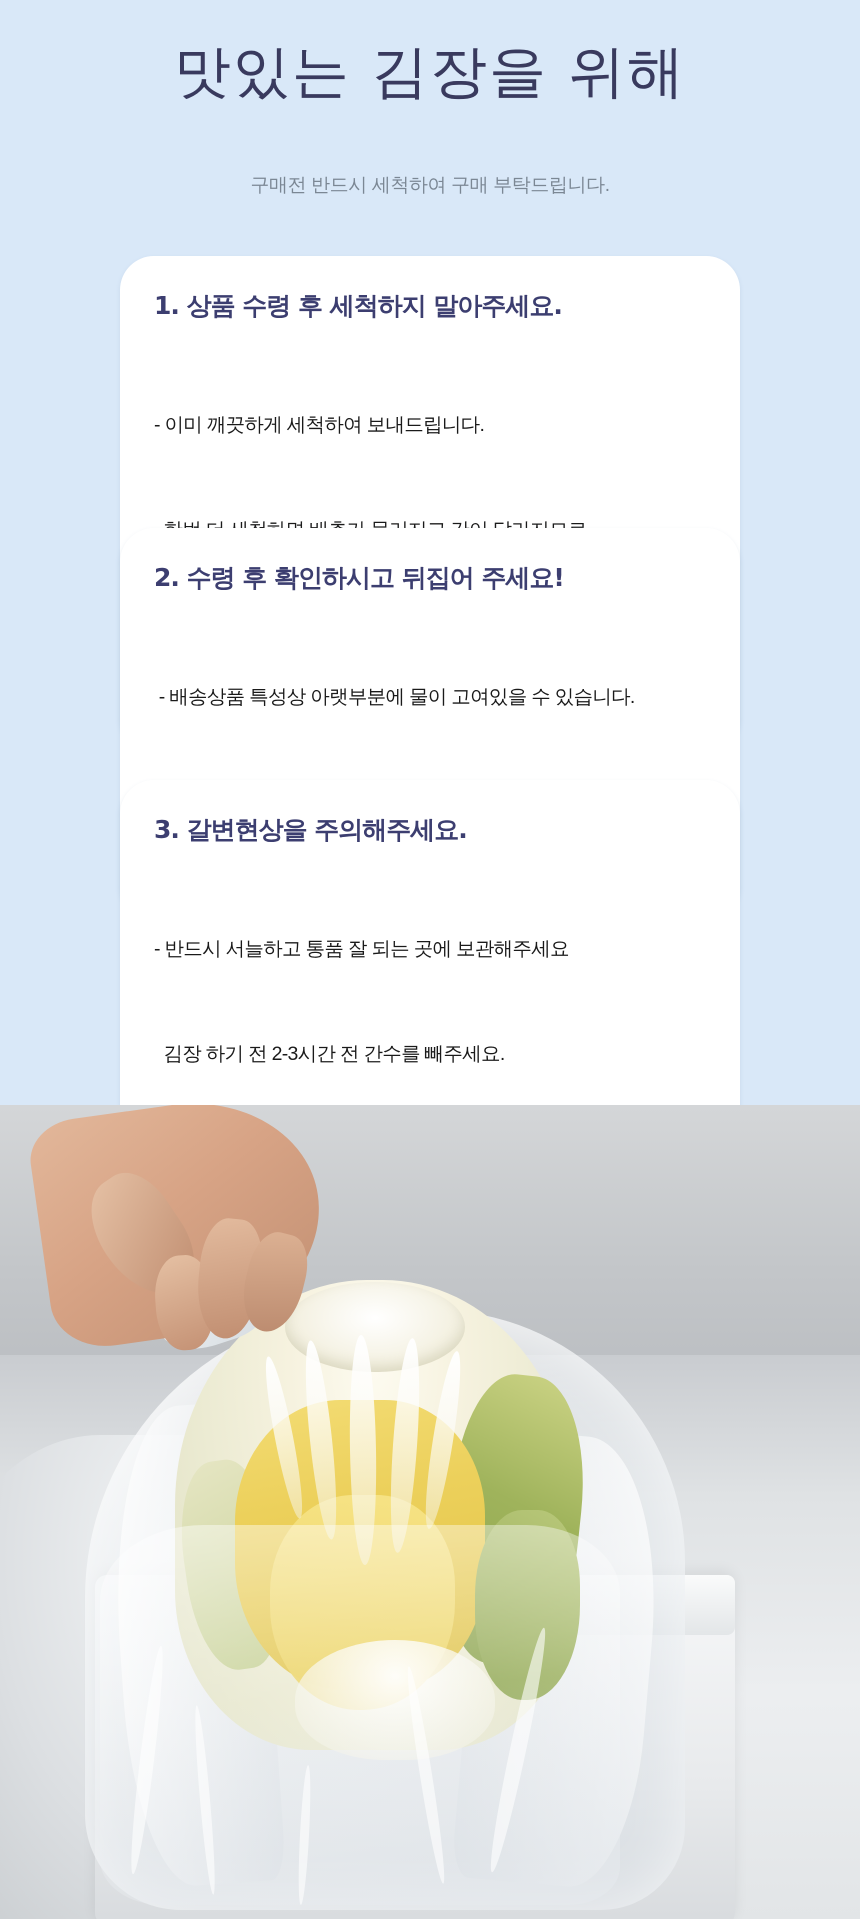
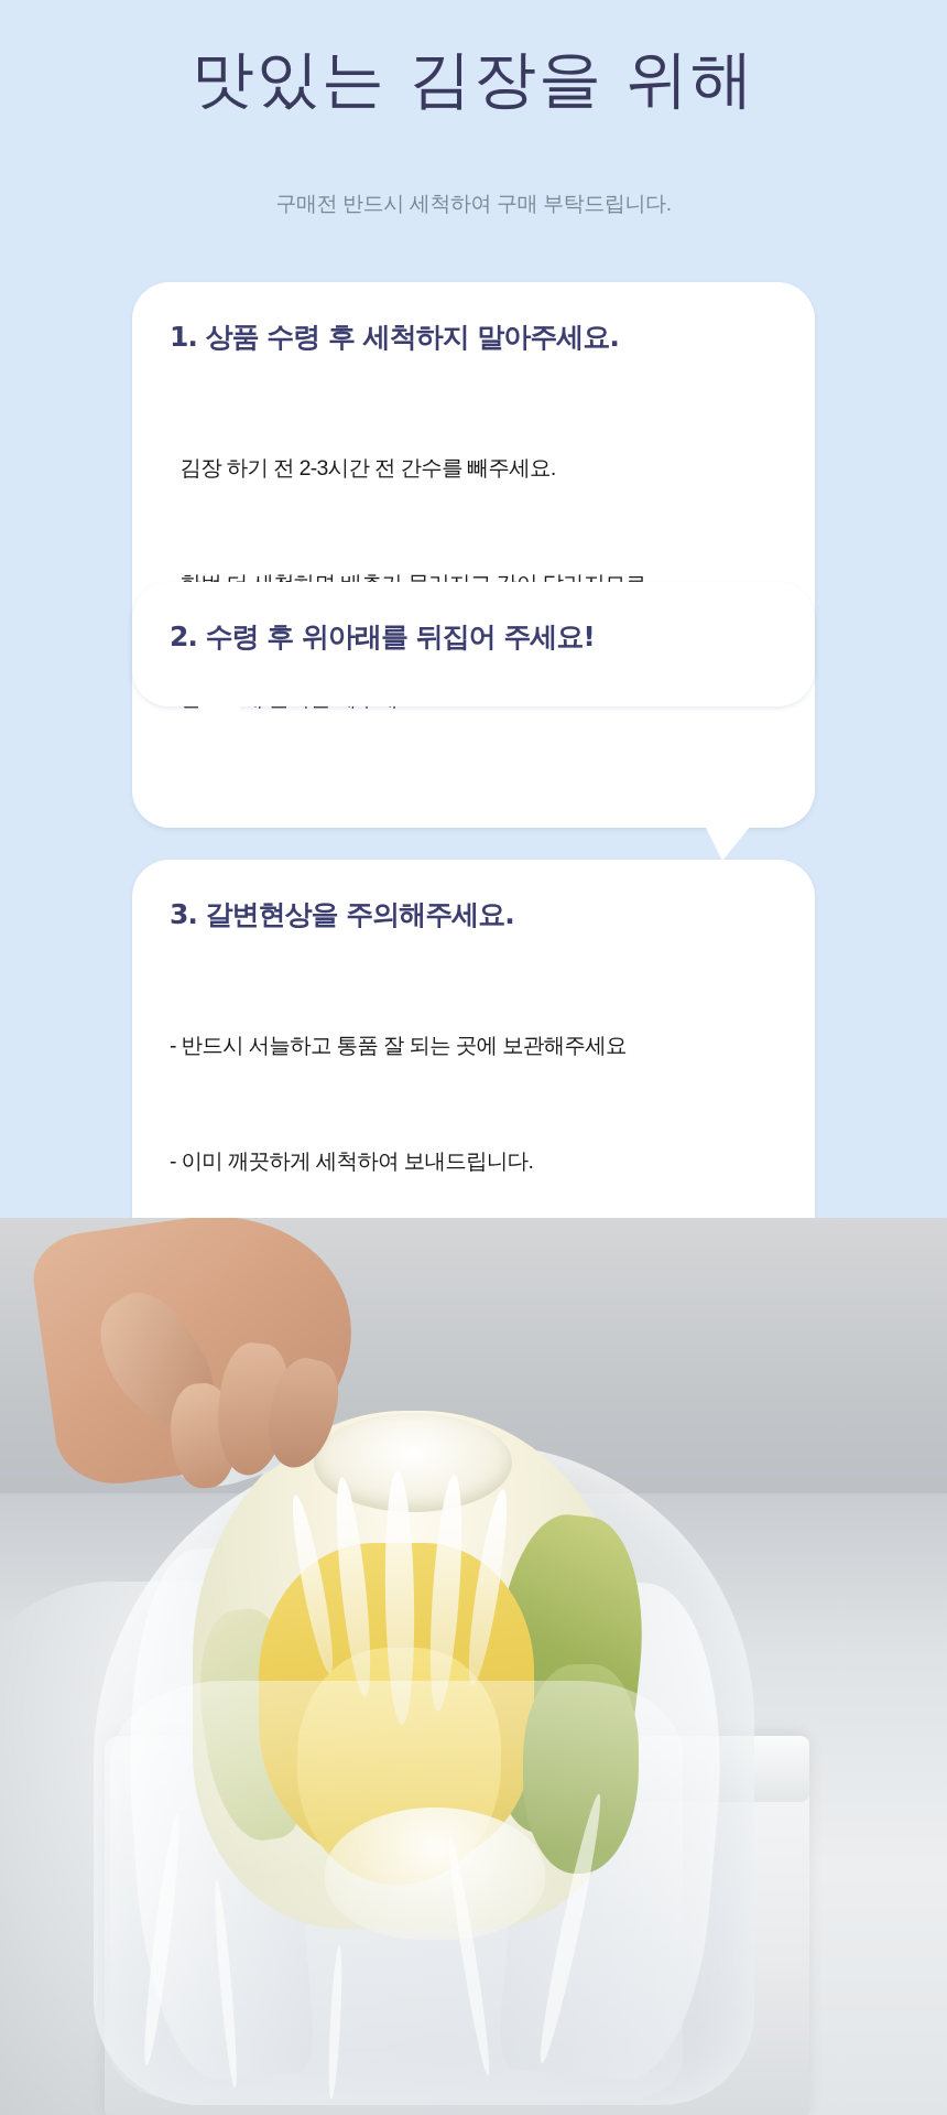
  맛있는 김장을 위해
  구매전 반드시 세척하여 구매 부탁드립니다.
  1. 상품 수령 후 세척하지 말아주세요.
- - 이미 깨끗하게 세척하여 보내드립니다.
+ 김장 하기 전 2-3시간 전 간수를 빼주세요.
- 2. 수령 후 확인하시고 뒤집어 주세요!
+ 2. 수령 후 위아래를 뒤집어 주세요!
- - 배송상품 특성상 아랫부분에 물이 고여있을 수 있습니다.
  3. 갈변현상을 주의해주세요.
  - 반드시 서늘하고 통품 잘 되는 곳에 보관해주세요
- 김장 하기 전 2-3시간 전 간수를 빼주세요.
+ - 이미 깨끗하게 세척하여 보내드립니다.
